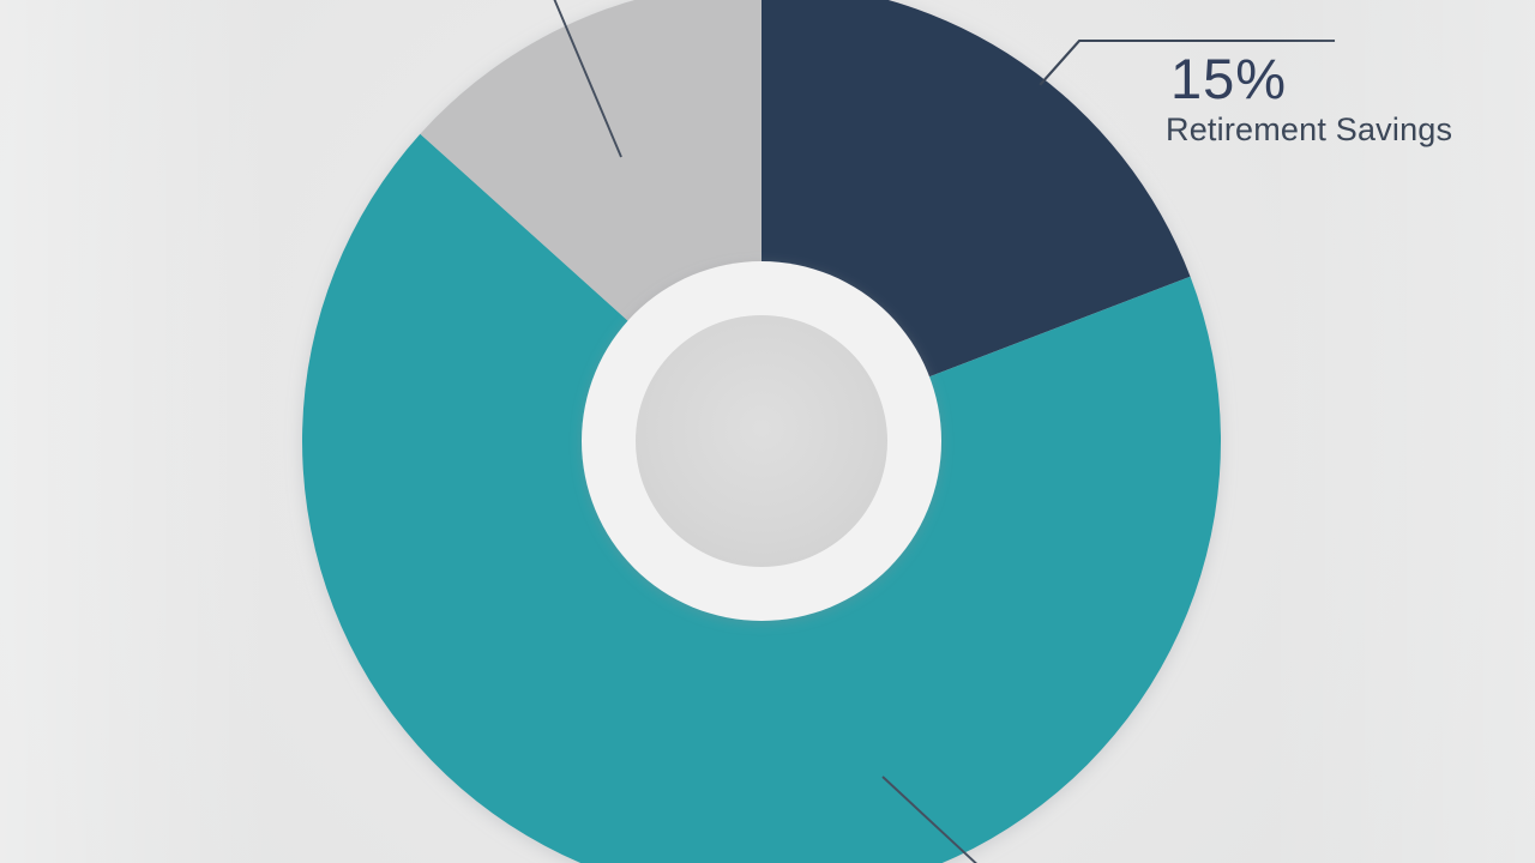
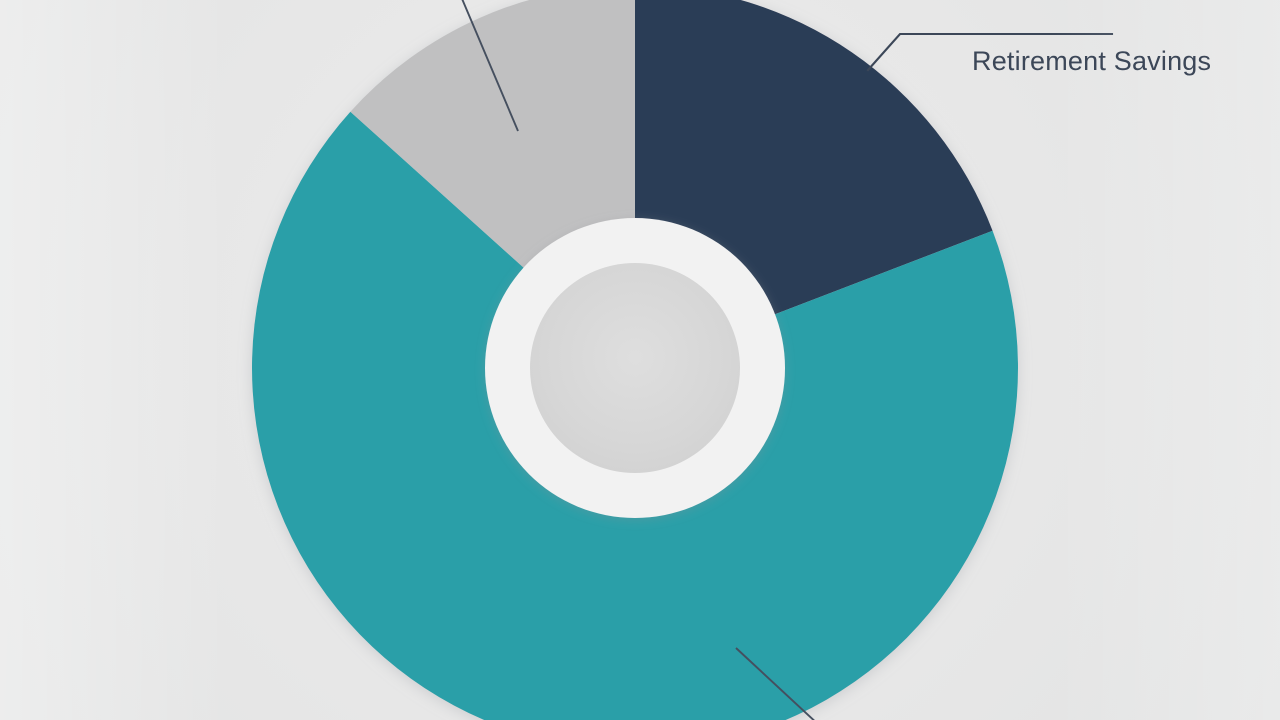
- 15%
  Retirement Savings
